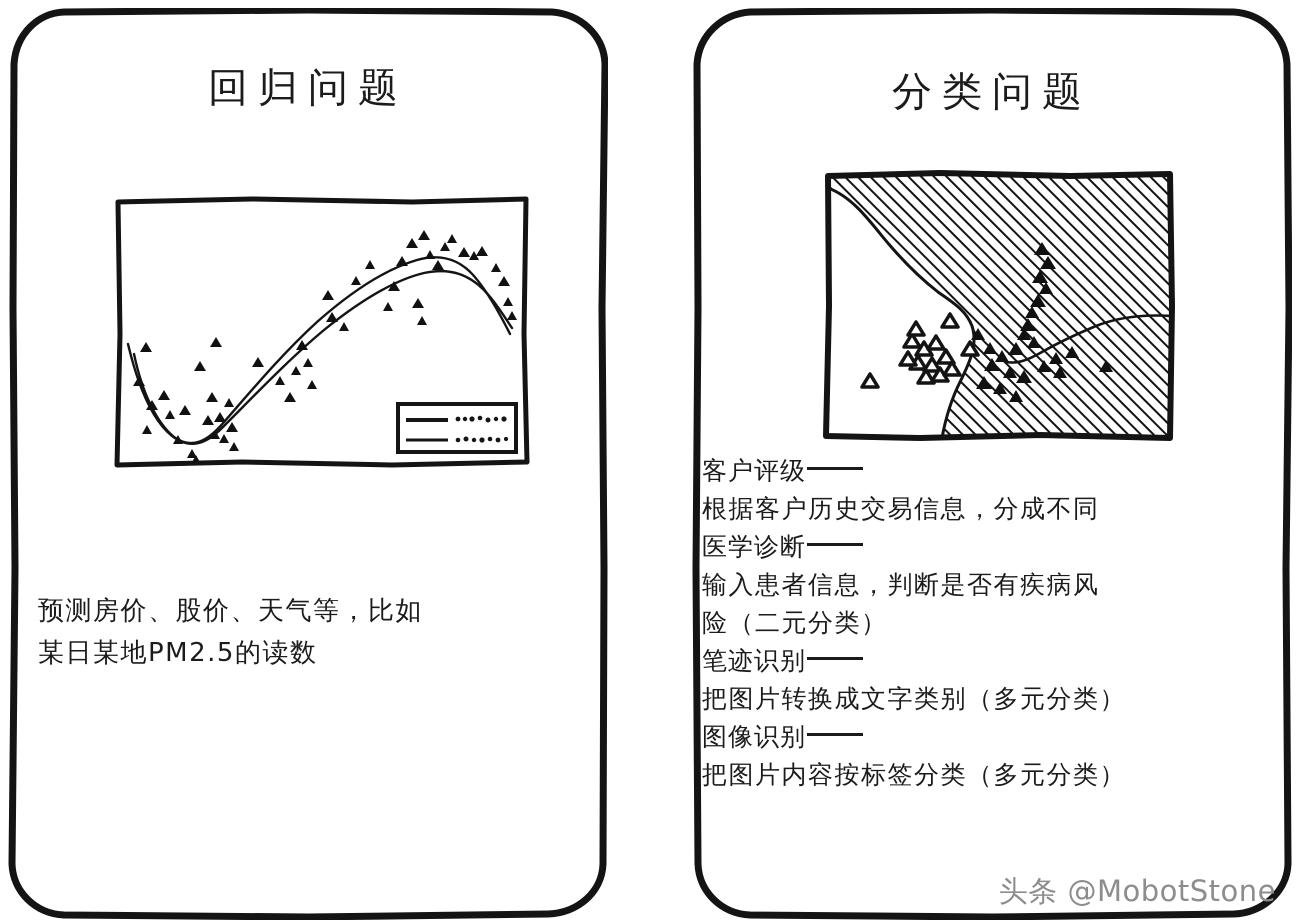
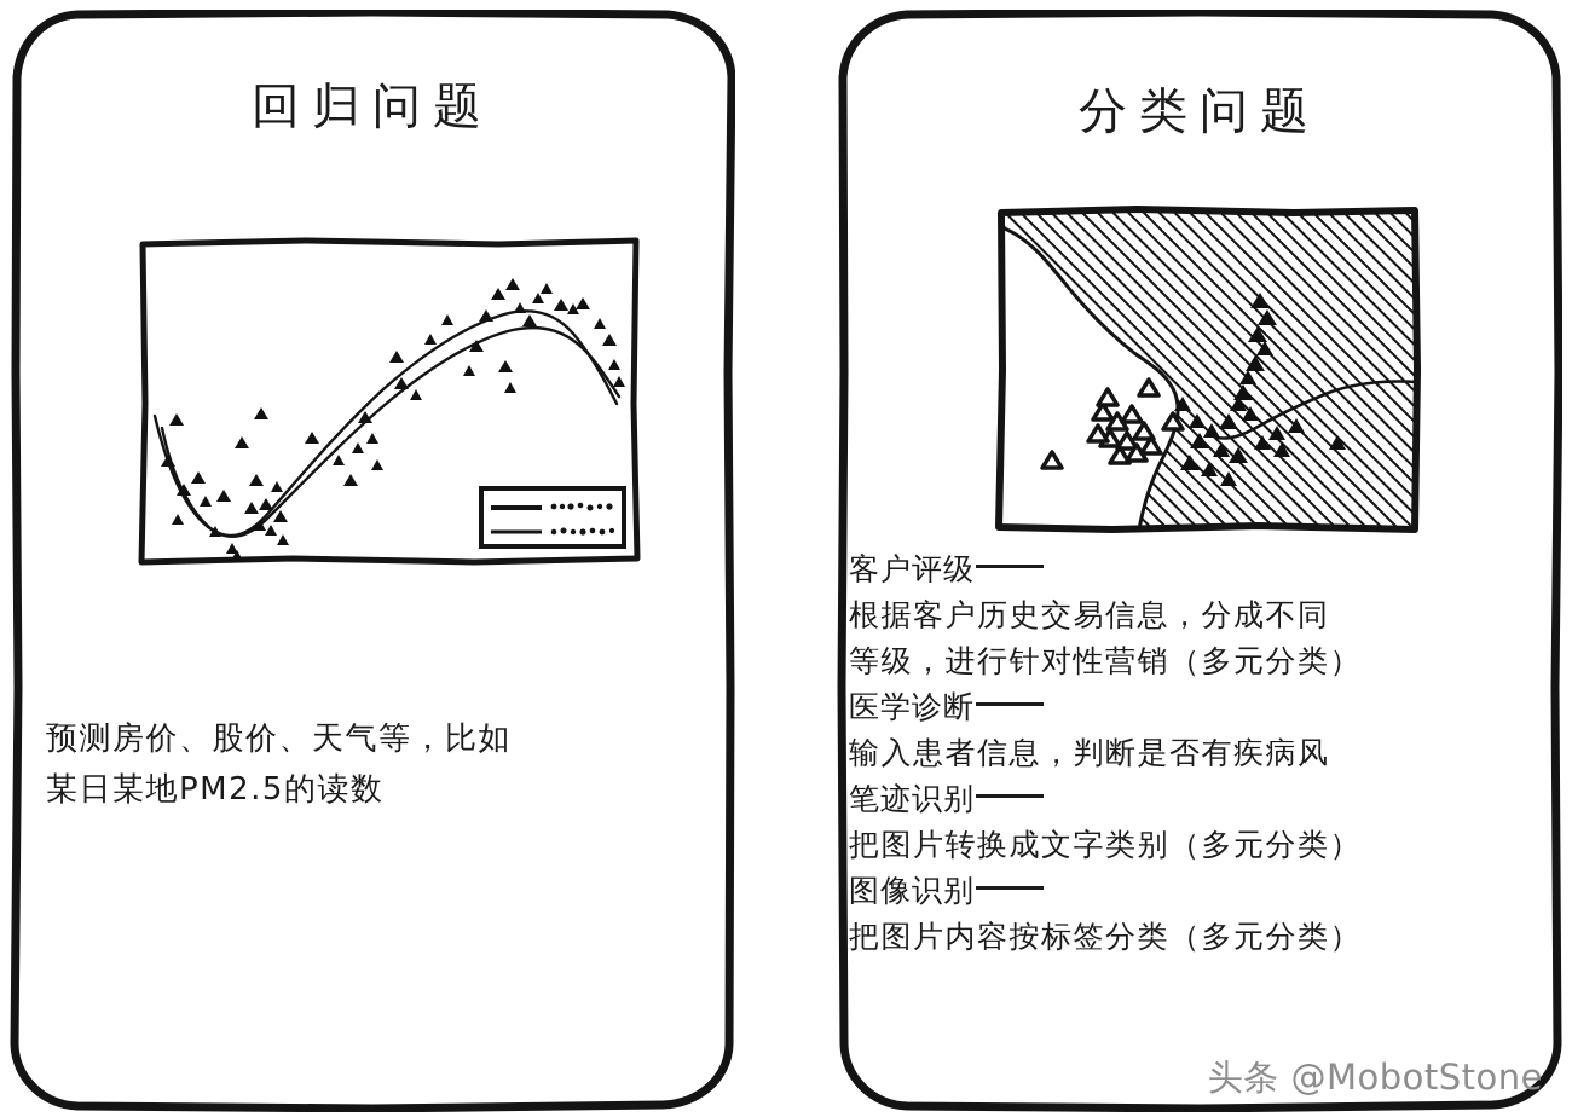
  回归问题
  预测房价、股价、天气等，比如
  某日某地PM2.5的读数
  分类问题
  客户评级
  根据客户历史交易信息，分成不同
+ 等级，进行针对性营销（多元分类）
  医学诊断
  输入患者信息，判断是否有疾病风
- 险（二元分类）
  笔迹识别
  把图片转换成文字类别（多元分类）
  图像识别
  把图片内容按标签分类（多元分类）
  头条 @MobotStone
